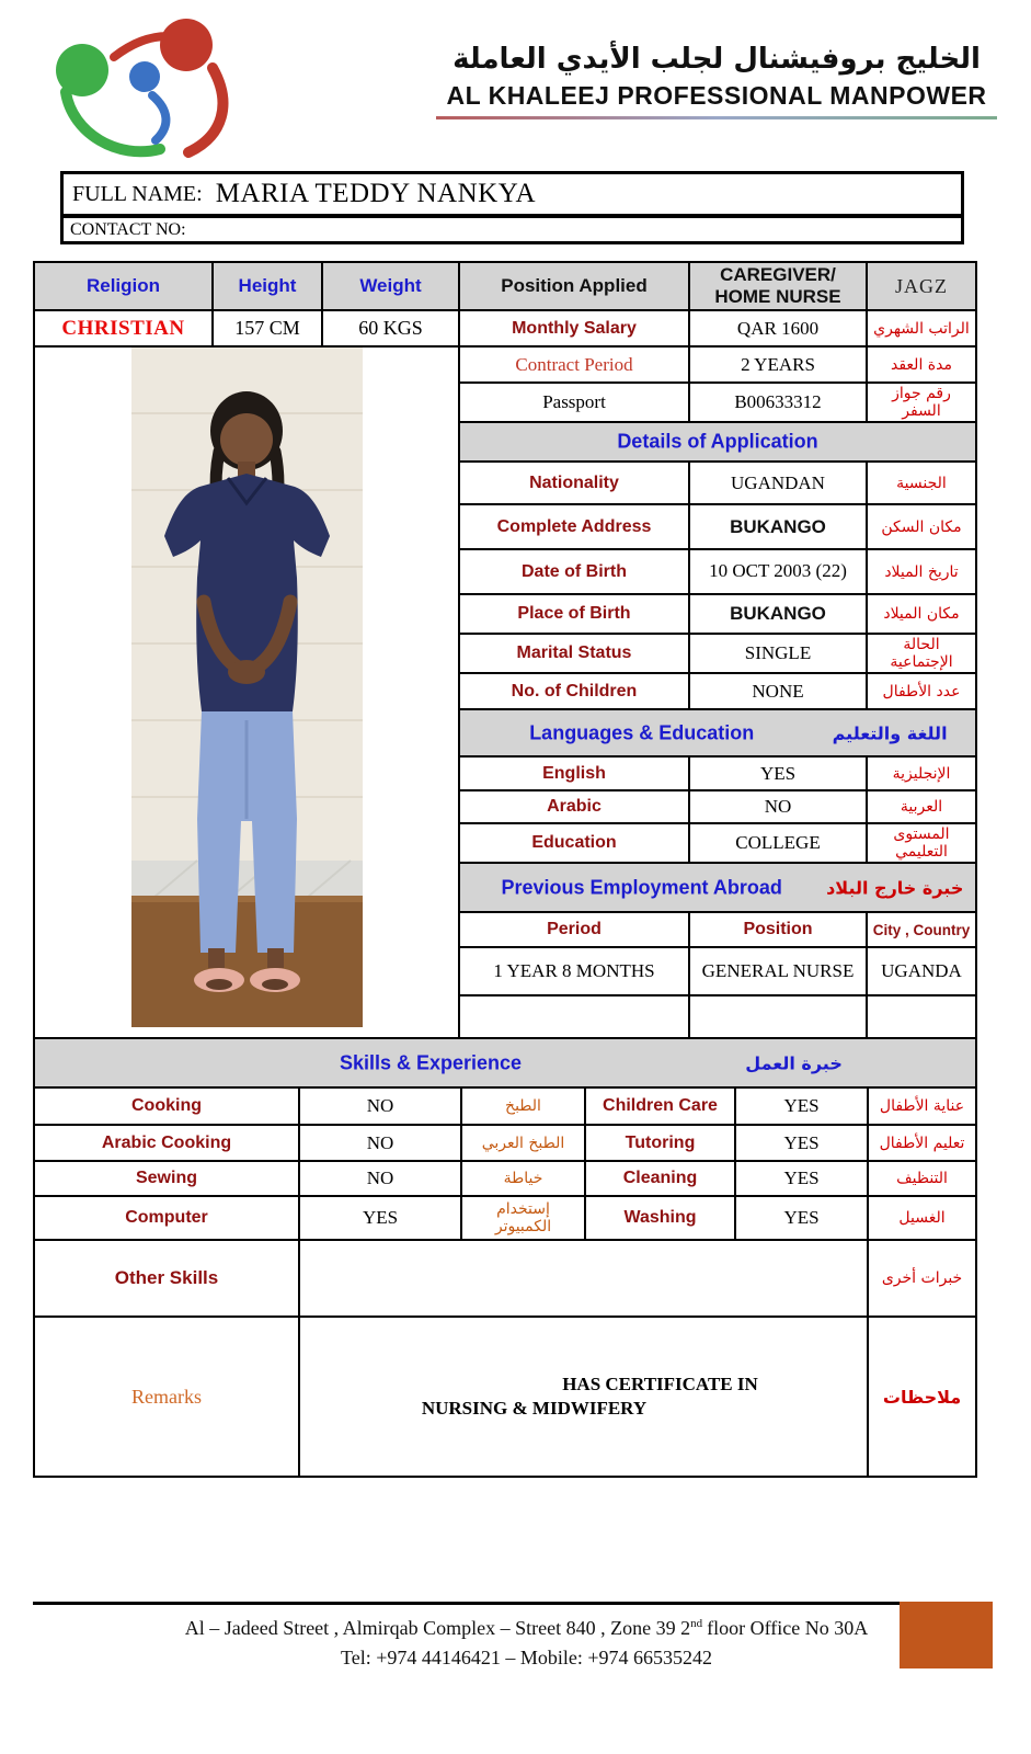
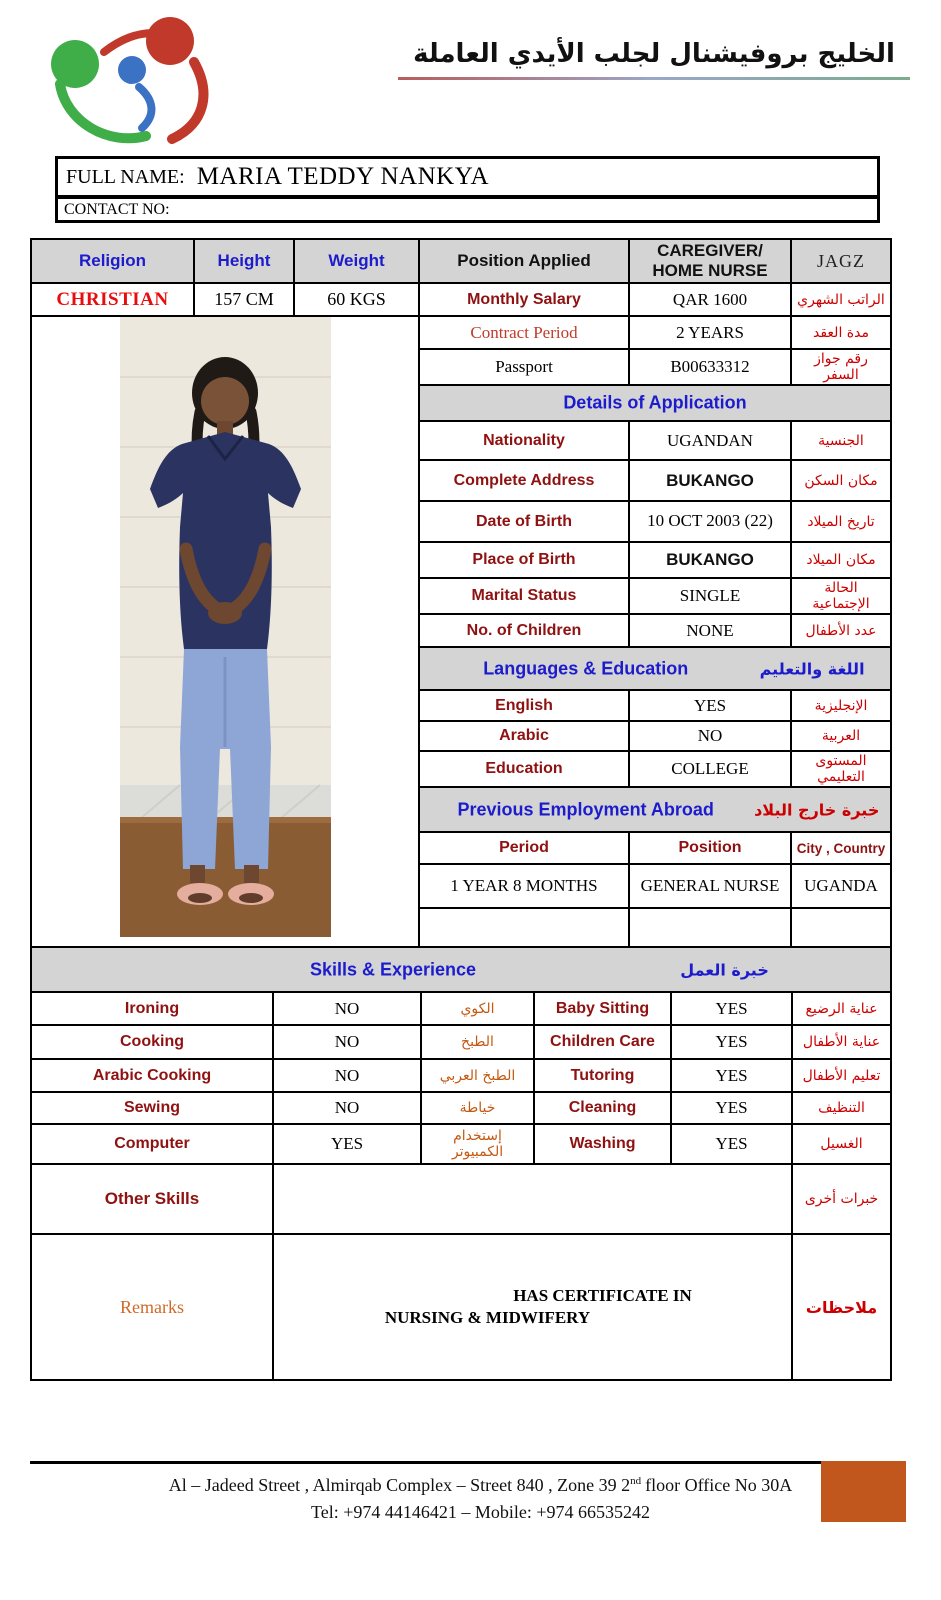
  الخليج بروفيشنال لجلب الأيدي العاملة
- AL KHALEEJ PROFESSIONAL MANPOWER
  FULL NAME:
  MARIA TEDDY NANKYA
  CONTACT NO:
  Religion	Height	Weight	Position Applied	CAREGIVER/ HOME NURSE	JAGZ
  CHRISTIAN	157 CM	60 KGS	Monthly Salary	QAR 1600	الراتب الشهري
  	Contract Period	2 YEARS	مدة العقد
  Passport	B00633312	رقم جواز السفر
  Details of Application
  Nationality	UGANDAN	الجنسية
  Complete Address	BUKANGO	مكان السكن
  Date of Birth	10 OCT 2003 (22)	تاريخ الميلاد
  Place of Birth	BUKANGO	مكان الميلاد
  Marital Status	SINGLE	الحالة الإجتماعية
  No. of Children	NONE	عدد الأطفال
  Languages & Education اللغة والتعليم
  English	YES	الإنجليزية
  Arabic	NO	العربية
  Education	COLLEGE	المستوى التعليمي
  Previous Employment Abroad خبرة خارج البلاد
  Period	Position	City , Country
  1 YEAR 8 MONTHS	GENERAL NURSE	UGANDA
  Skills & Experience خبرة العمل
+ Ironing	NO	الكوي	Baby Sitting	YES	عناية الرضيع
  Cooking	NO	الطبخ	Children Care	YES	عناية الأطفال
  Arabic Cooking	NO	الطبخ العربي	Tutoring	YES	تعليم الأطفال
  Sewing	NO	خياطة	Cleaning	YES	التنظيف
  Computer	YES	إستخدام الكمبيوتر	Washing	YES	الغسيل
  Other Skills		خبرات أخرى
  Remarks	HAS CERTIFICATE IN NURSING & MIDWIFERY	ملاحظات
  Al – Jadeed Street , Almirqab Complex – Street 840 , Zone 39 2nd floor Office No 30A
  Tel: +974 44146421 – Mobile: +974 66535242
